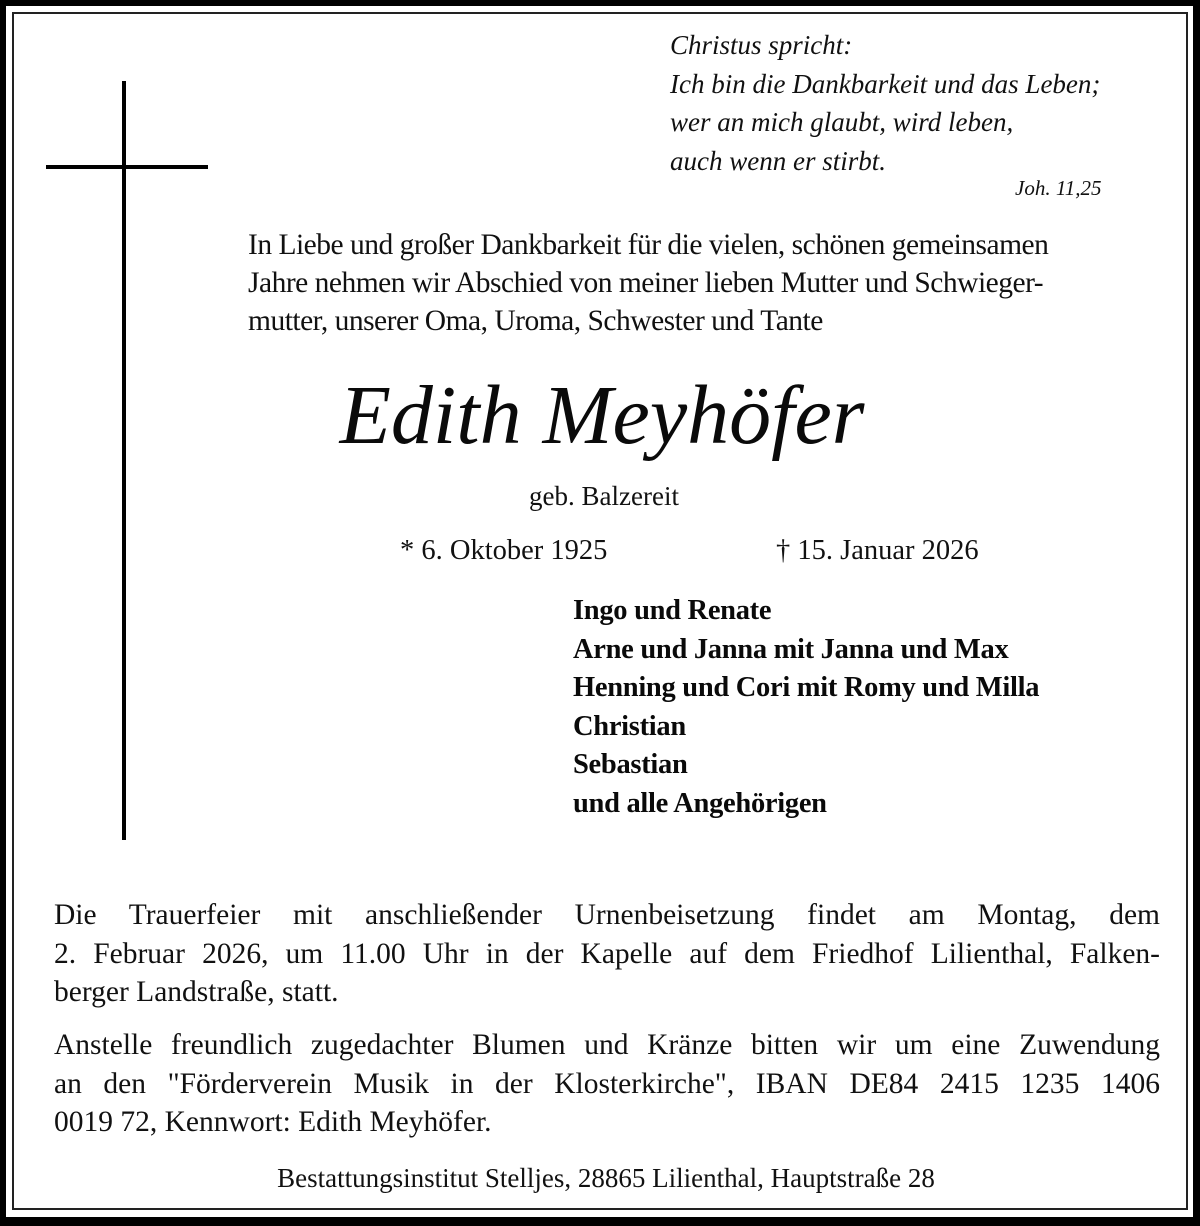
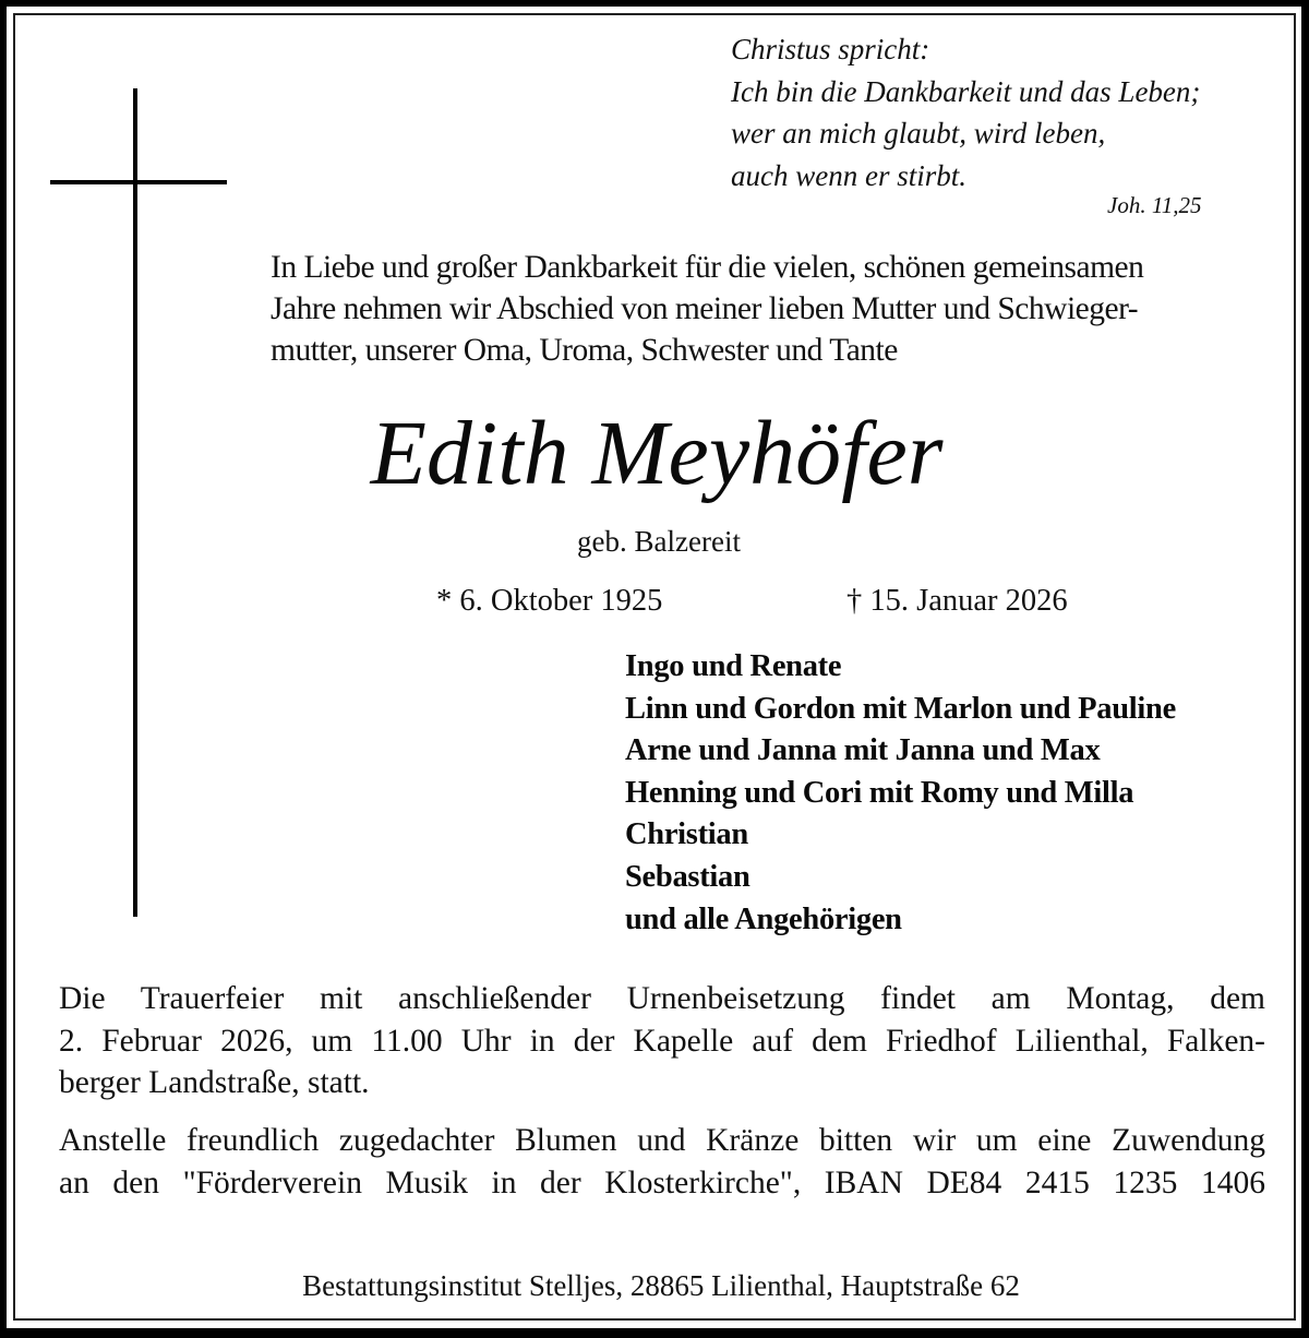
  Christus spricht:
  Ich bin die Dankbarkeit und das Leben;
  wer an mich glaubt, wird leben,
  auch wenn er stirbt.
  Joh. 11,25
  In Liebe und großer Dankbarkeit für die vielen, schönen gemeinsamen
  Jahre nehmen wir Abschied von meiner lieben Mutter und Schwieger-
  mutter, unserer Oma, Uroma, Schwester und Tante
  Edith Meyhöfer
  geb. Balzereit
  * 6. Oktober 1925
  † 15. Januar 2026
  Ingo und Renate
+ Linn und Gordon mit Marlon und Pauline
  Arne und Janna mit Janna und Max
  Henning und Cori mit Romy und Milla
  Christian
  Sebastian
  und alle Angehörigen
  Die Trauerfeier mit anschließender Urnenbeisetzung findet am Montag, dem
  2. Februar 2026, um 11.00 Uhr in der Kapelle auf dem Friedhof Lilienthal, Falken-
  berger Landstraße, statt.
  Anstelle freundlich zugedachter Blumen und Kränze bitten wir um eine Zuwendung
  an den "Förderverein Musik in der Klosterkirche", IBAN DE84 2415 1235 1406
- 0019 72, Kennwort: Edith Meyhöfer.
- Bestattungsinstitut Stelljes, 28865 Lilienthal, Hauptstraße 28
+ Bestattungsinstitut Stelljes, 28865 Lilienthal, Hauptstraße 62
